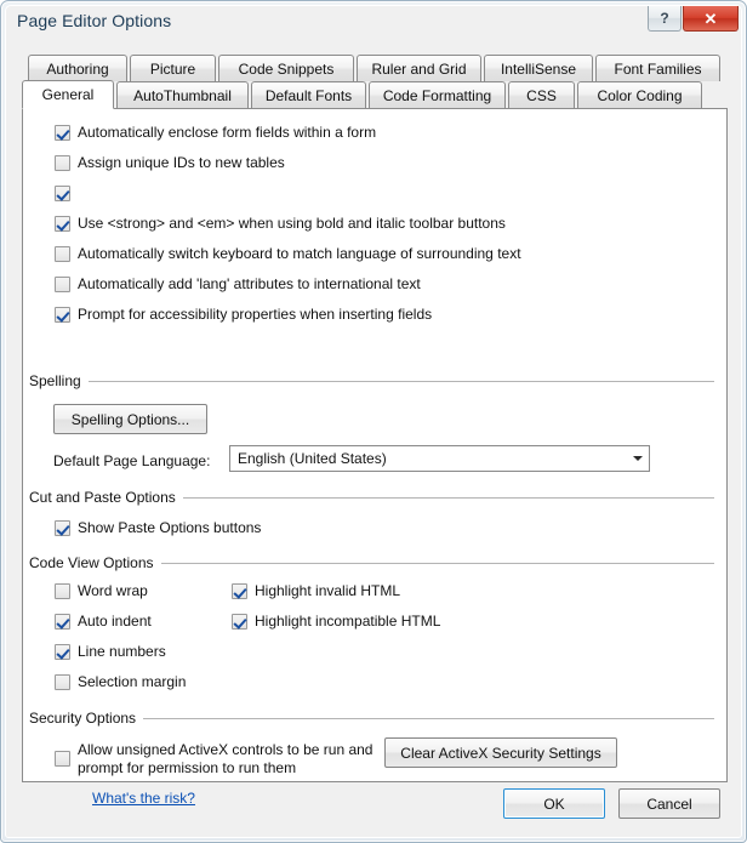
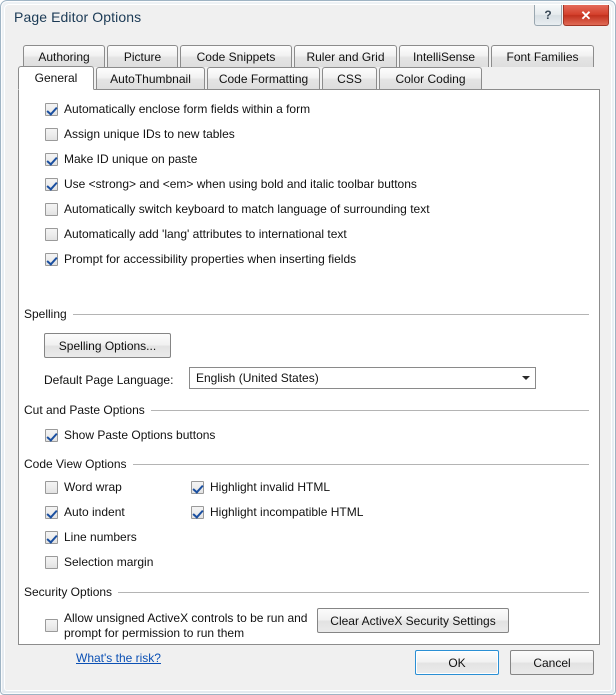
  Page Editor Options
  ?
  ✕
  Authoring
  Picture
  Code Snippets
  Ruler and Grid
  IntelliSense
  Font Families
  General
  AutoThumbnail
- Default Fonts
  Code Formatting
  CSS
  Color Coding
  Automatically enclose form fields within a form
  Assign unique IDs to new tables
+ Make ID unique on paste
  Use <strong> and <em> when using bold and italic toolbar buttons
  Automatically switch keyboard to match language of surrounding text
  Automatically add 'lang' attributes to international text
  Prompt for accessibility properties when inserting fields
  Spelling
  Spelling Options...
  Default Page Language:
  English (United States)
  Cut and Paste Options
  Show Paste Options buttons
  Code View Options
  Word wrap
  Auto indent
  Line numbers
  Selection margin
  Highlight invalid HTML
  Highlight incompatible HTML
  Security Options
  Allow unsigned ActiveX controls to be run and prompt for permission to run them
  Clear ActiveX Security Settings
  What's the risk?
  OK
  Cancel
